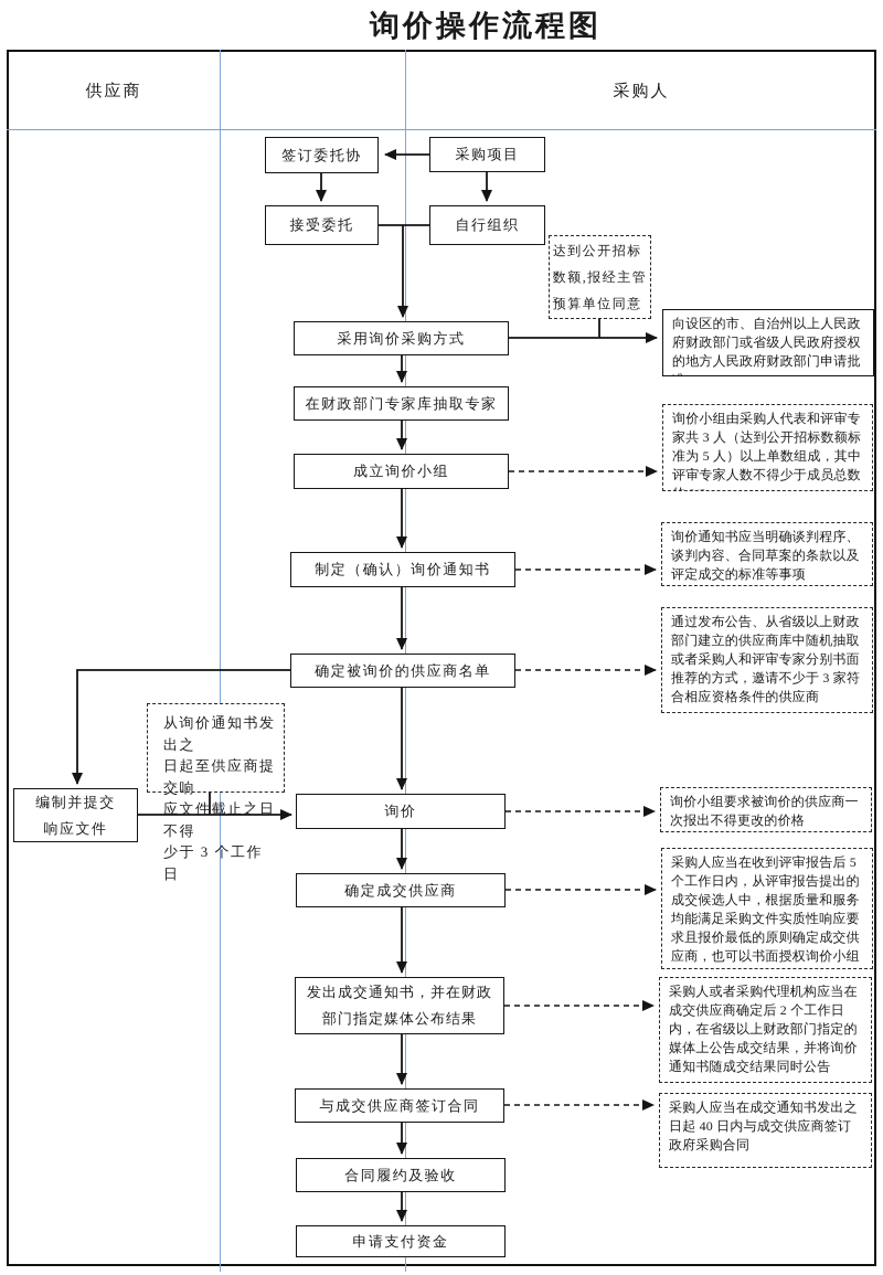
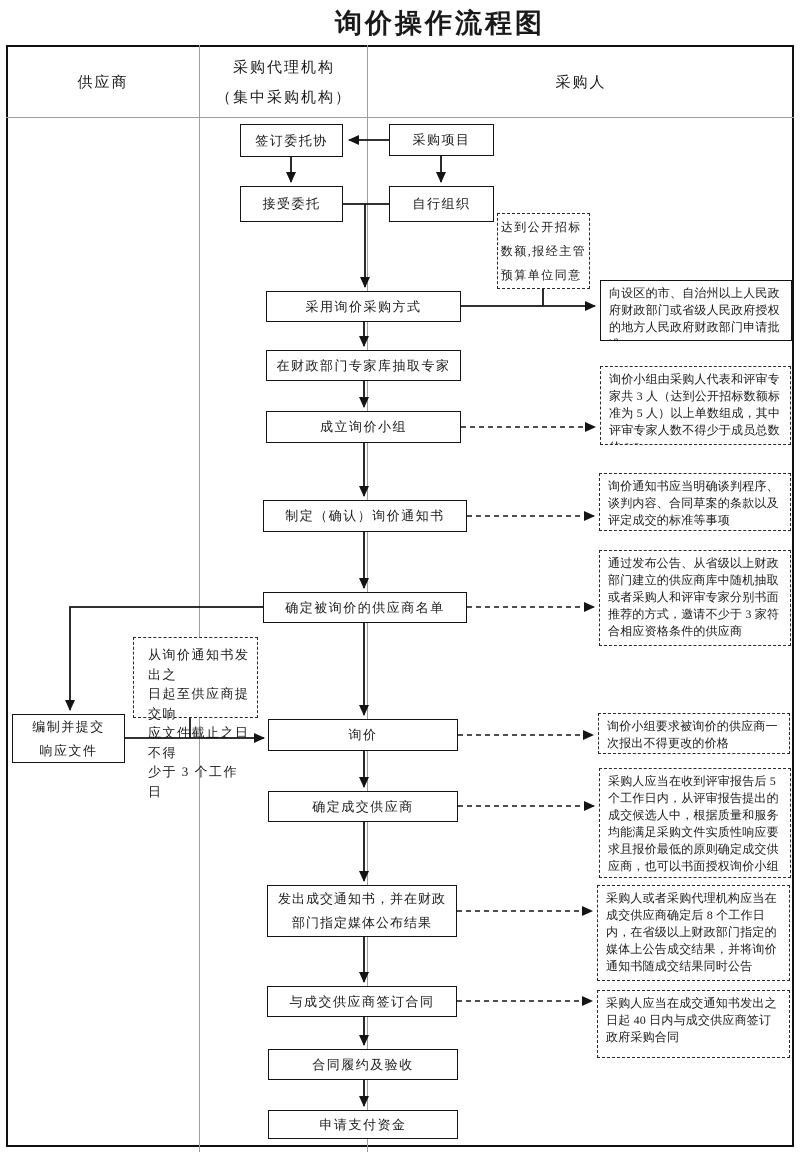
  询价操作流程图
  供应商
+ 采购代理机构
+ （集中采购机构）
  采购人
  签订委托协
  采购项目
  接受委托
  自行组织
  采用询价采购方式
  在财政部门专家库抽取专家
  成立询价小组
  制定（确认）询价通知书
  确定被询价的供应商名单
  询价
  确定成交供应商
  发出成交通知书，并在财政部门指定媒体公布结果
  与成交供应商签订合同
  合同履约及验收
  申请支付资金
  编制并提交
  响应文件
  达到公开招标
  数额,报经主管
  预算单位同意
  从询价通知书发出之
  日起至供应商提交响
  应文件截止之日不得
  少于 3 个工作日
  向设区的市、自治州以上人民政府财政部门或省级人民政府授权的地方人民政府财政部门申请批
  询价小组由采购人代表和评审专家共 3 人（达到公开招标数额标准为 5 人）以上单数组成，其中评审专家人数不得少于成员总数
  询价通知书应当明确谈判程序、谈判内容、合同草案的条款以及评定成交的标准等事项
  通过发布公告、从省级以上财政部门建立的供应商库中随机抽取或者采购人和评审专家分别书面推荐的方式，邀请不少于 3 家符合相应资格条件的供应商
  询价小组要求被询价的供应商一次报出不得更改的价格
  采购人应当在收到评审报告后 5 个工作日内，从评审报告提出的成交候选人中，根据质量和服务均能满足采购文件实质性响应要求且报价最低的原则确定成交供应商，也可以书面授权询价小组
- 采购人或者采购代理机构应当在成交供应商确定后 2 个工作日内，在省级以上财政部门指定的媒体上公告成交结果，并将询价通知书随成交结果同时公告
+ 采购人或者采购代理机构应当在成交供应商确定后 8 个工作日内，在省级以上财政部门指定的媒体上公告成交结果，并将询价通知书随成交结果同时公告
  采购人应当在成交通知书发出之日起 40 日内与成交供应商签订政府采购合同
